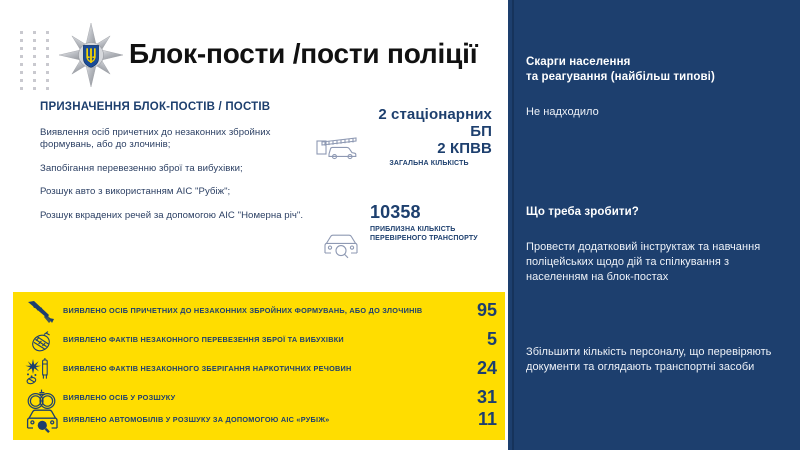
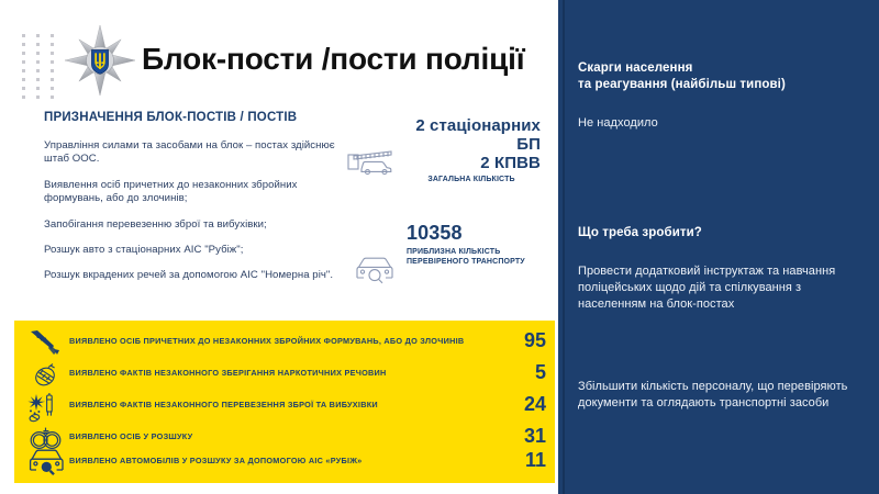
  Скарги населення
  та реагування (найбільш типові)
  Не надходило
  Що треба зробити?
  Провести додатковий інструктаж та навчання поліцейських щодо дій та спілкування з населенням на блок-постах
  Збільшити кількість персоналу, що перевіряють документи та оглядають транспортні засоби
  Блок-пости /пости поліції
  ПРИЗНАЧЕННЯ БЛОК-ПОСТІВ / ПОСТІВ
+ Управління силами та засобами на блок – постах здійснює штаб ООС.
  Виявлення осіб причетних до незаконних збройних формувань, або до злочинів;
  Запобігання перевезенню зброї та вибухівки;
- Розшук авто з використанням АІС "Рубіж";
+ Розшук авто з стаціонарних АІС "Рубіж";
  Розшук вкрадених речей за допомогою АІС "Номерна річ".
  2 стаціонарних БП
  2 КПВВ
  10358
  ВИЯВЛЕНО ОСІБ ПРИЧЕТНИХ ДО НЕЗАКОННИХ ЗБРОЙНИХ ФОРМУВАНЬ, АБО ДО ЗЛОЧИНІВ
  95
- ВИЯВЛЕНО ФАКТІВ НЕЗАКОННОГО ПЕРЕВЕЗЕННЯ ЗБРОЇ ТА ВИБУХІВКИ
+ ВИЯВЛЕНО ФАКТІВ НЕЗАКОННОГО ЗБЕРІГАННЯ НАРКОТИЧНИХ РЕЧОВИН
  5
- ВИЯВЛЕНО ФАКТІВ НЕЗАКОННОГО ЗБЕРІГАННЯ НАРКОТИЧНИХ РЕЧОВИН
+ ВИЯВЛЕНО ФАКТІВ НЕЗАКОННОГО ПЕРЕВЕЗЕННЯ ЗБРОЇ ТА ВИБУХІВКИ
  24
  ВИЯВЛЕНО ОСІБ У РОЗШУКУ
  31
  ВИЯВЛЕНО АВТОМОБІЛІВ У РОЗШУКУ ЗА ДОПОМОГОЮ АІС «РУБІЖ»
  11
